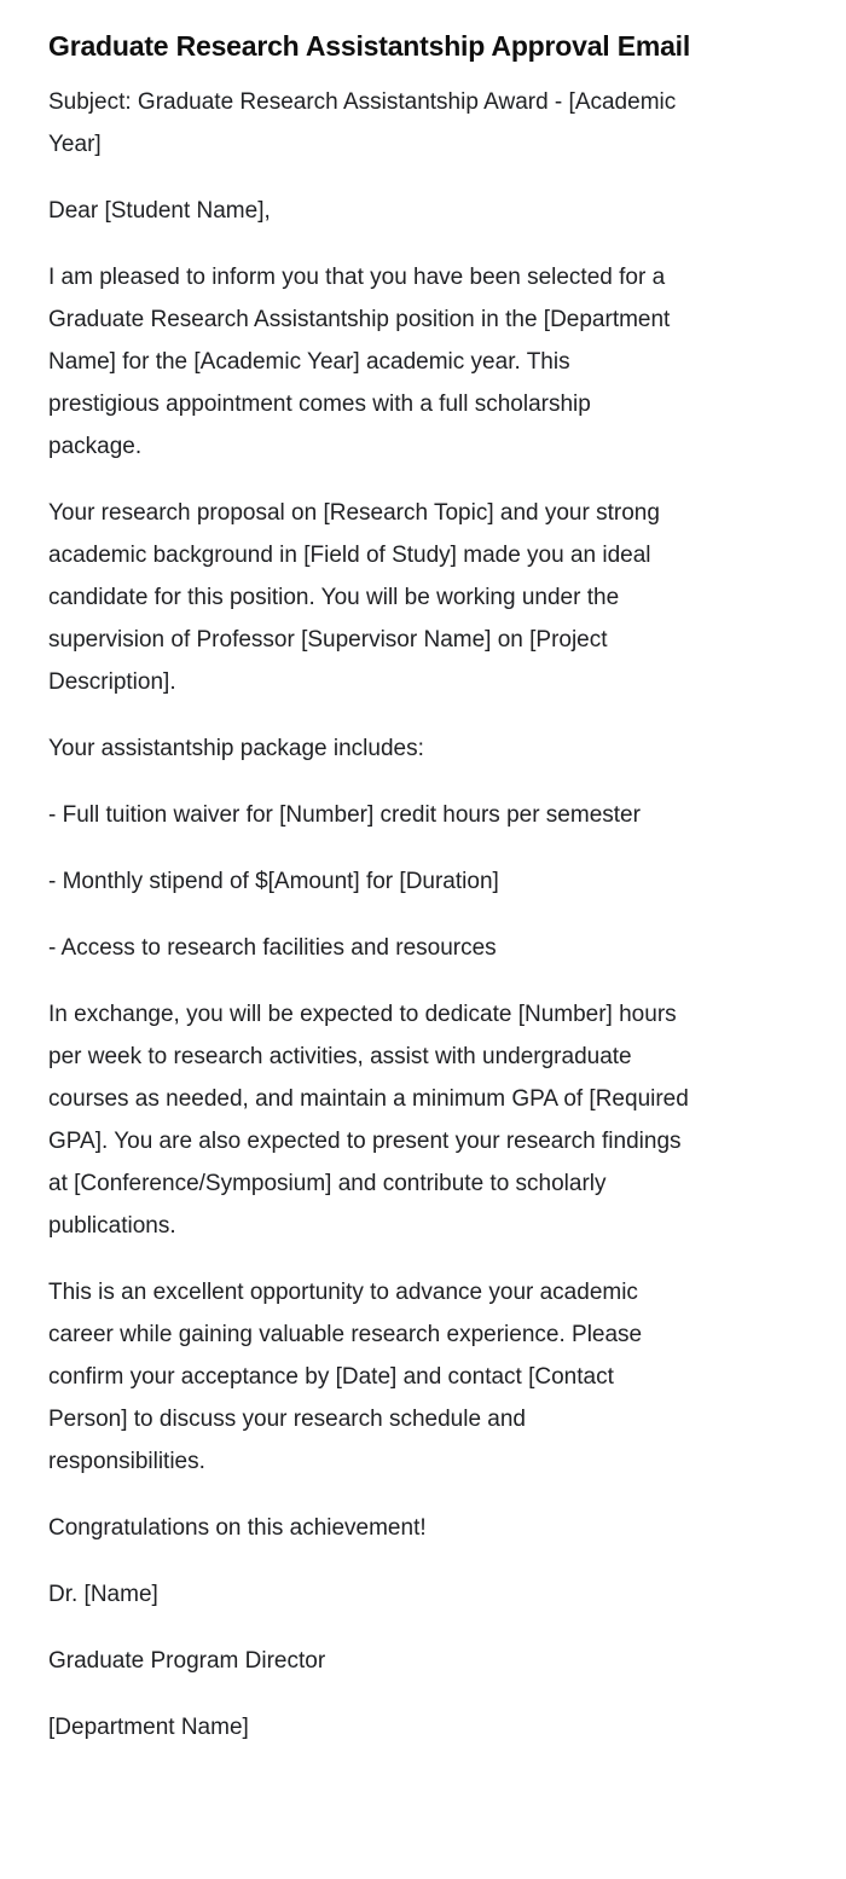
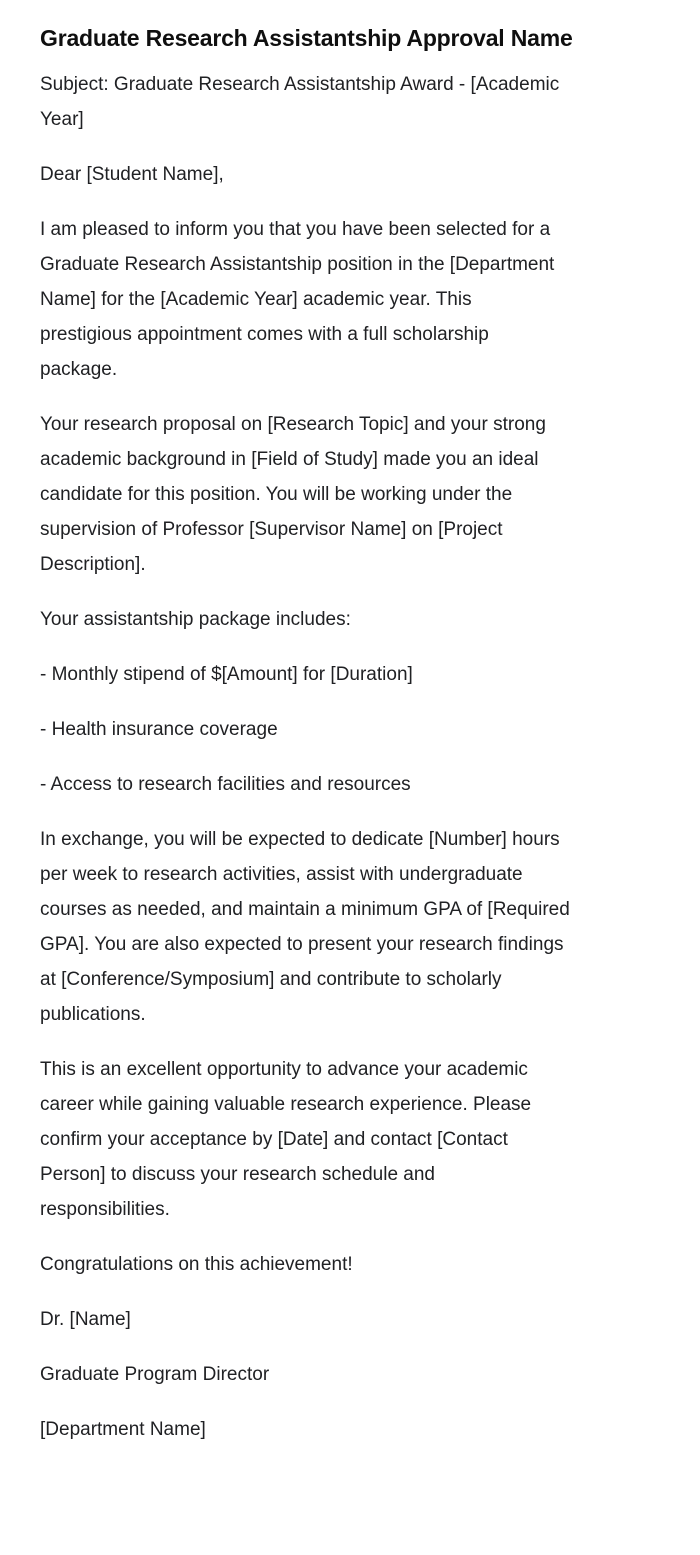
- Graduate Research Assistantship Approval Email
+ Graduate Research Assistantship Approval Name
  Subject: Graduate Research Assistantship Award - [Academic
  Year]
  Dear [Student Name],
  I am pleased to inform you that you have been selected for a
  Graduate Research Assistantship position in the [Department
  Name] for the [Academic Year] academic year. This
  prestigious appointment comes with a full scholarship
  package.
  Your research proposal on [Research Topic] and your strong
  academic background in [Field of Study] made you an ideal
  candidate for this position. You will be working under the
  supervision of Professor [Supervisor Name] on [Project
  Description].
  Your assistantship package includes:
- - Full tuition waiver for [Number] credit hours per semester
  - Monthly stipend of $[Amount] for [Duration]
+ - Health insurance coverage
  - Access to research facilities and resources
  In exchange, you will be expected to dedicate [Number] hours
  per week to research activities, assist with undergraduate
  courses as needed, and maintain a minimum GPA of [Required
  GPA]. You are also expected to present your research findings
  at [Conference/Symposium] and contribute to scholarly
  publications.
  This is an excellent opportunity to advance your academic
  career while gaining valuable research experience. Please
  confirm your acceptance by [Date] and contact [Contact
  Person] to discuss your research schedule and
  responsibilities.
  Congratulations on this achievement!
  Dr. [Name]
  Graduate Program Director
  [Department Name]
